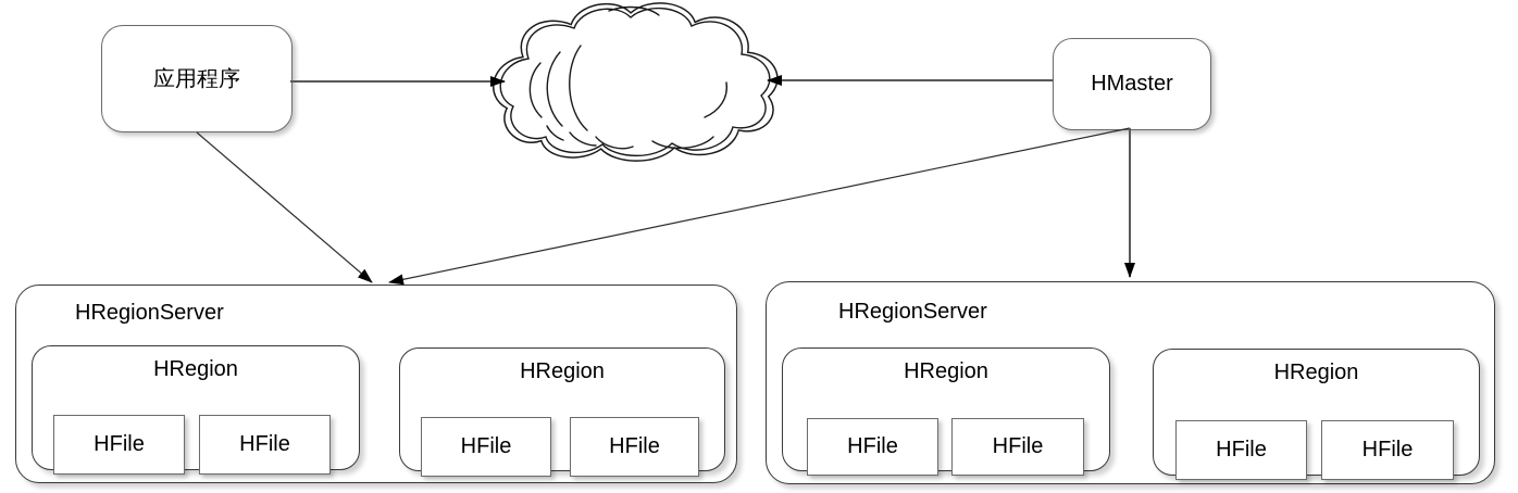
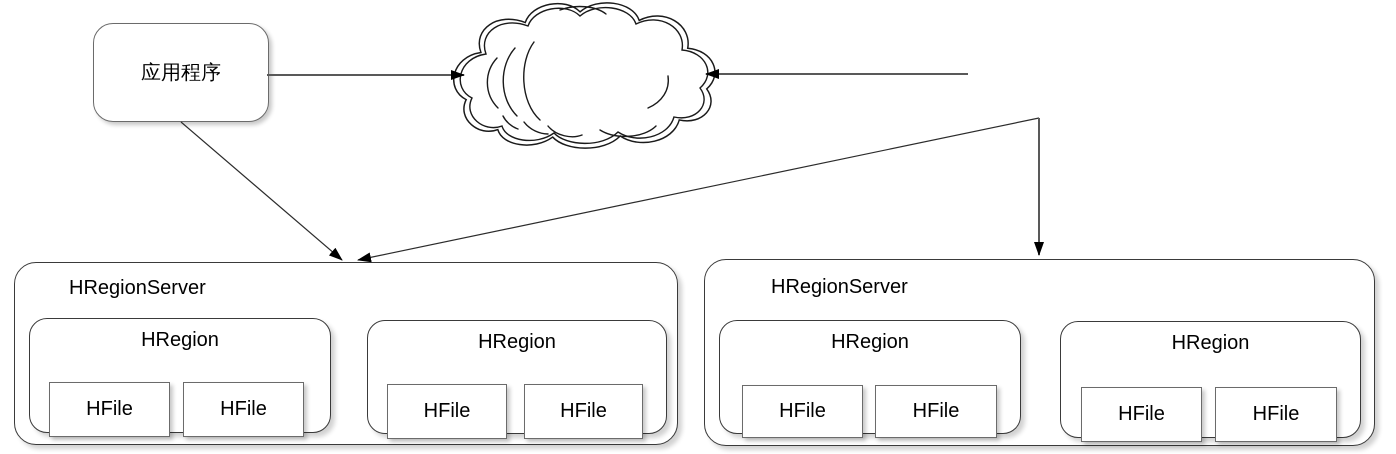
  应用程序
- HMaster
  HRegionServer
  HRegion
  HFile
  HFile
  HRegion
  HFile
  HFile
  HRegionServer
  HRegion
  HFile
  HFile
  HRegion
  HFile
  HFile
